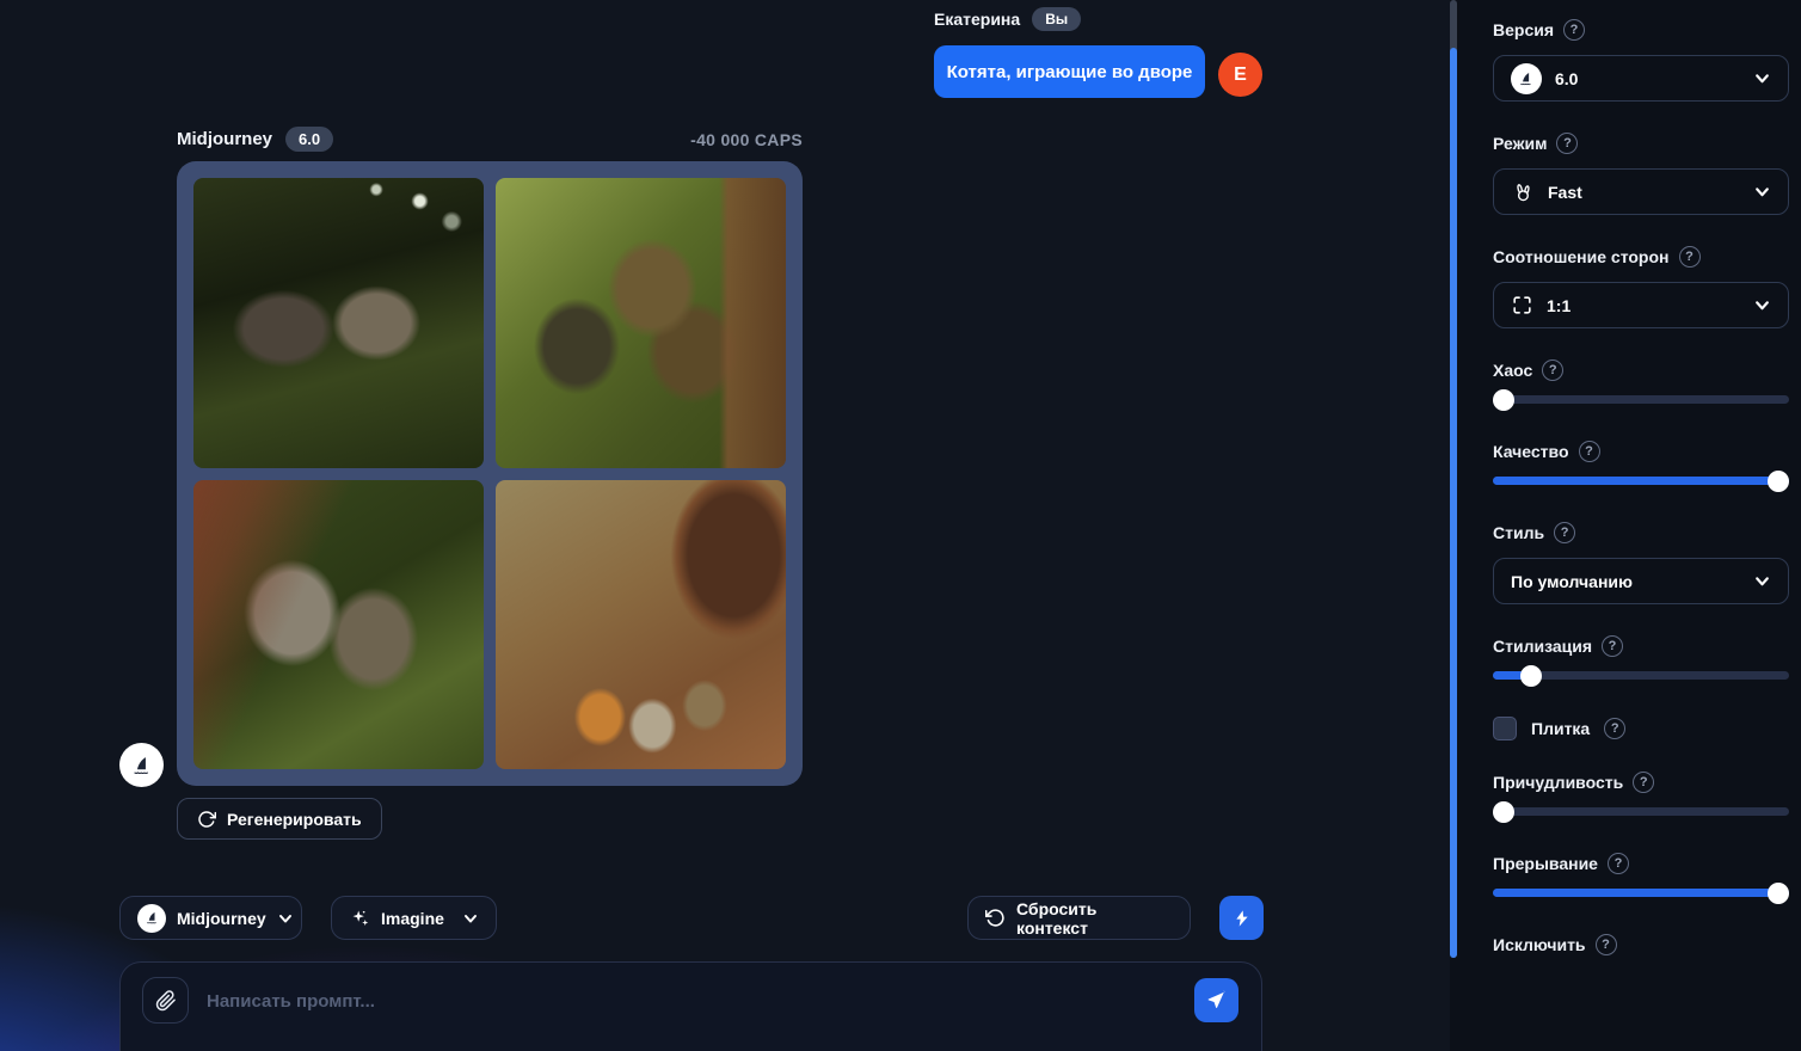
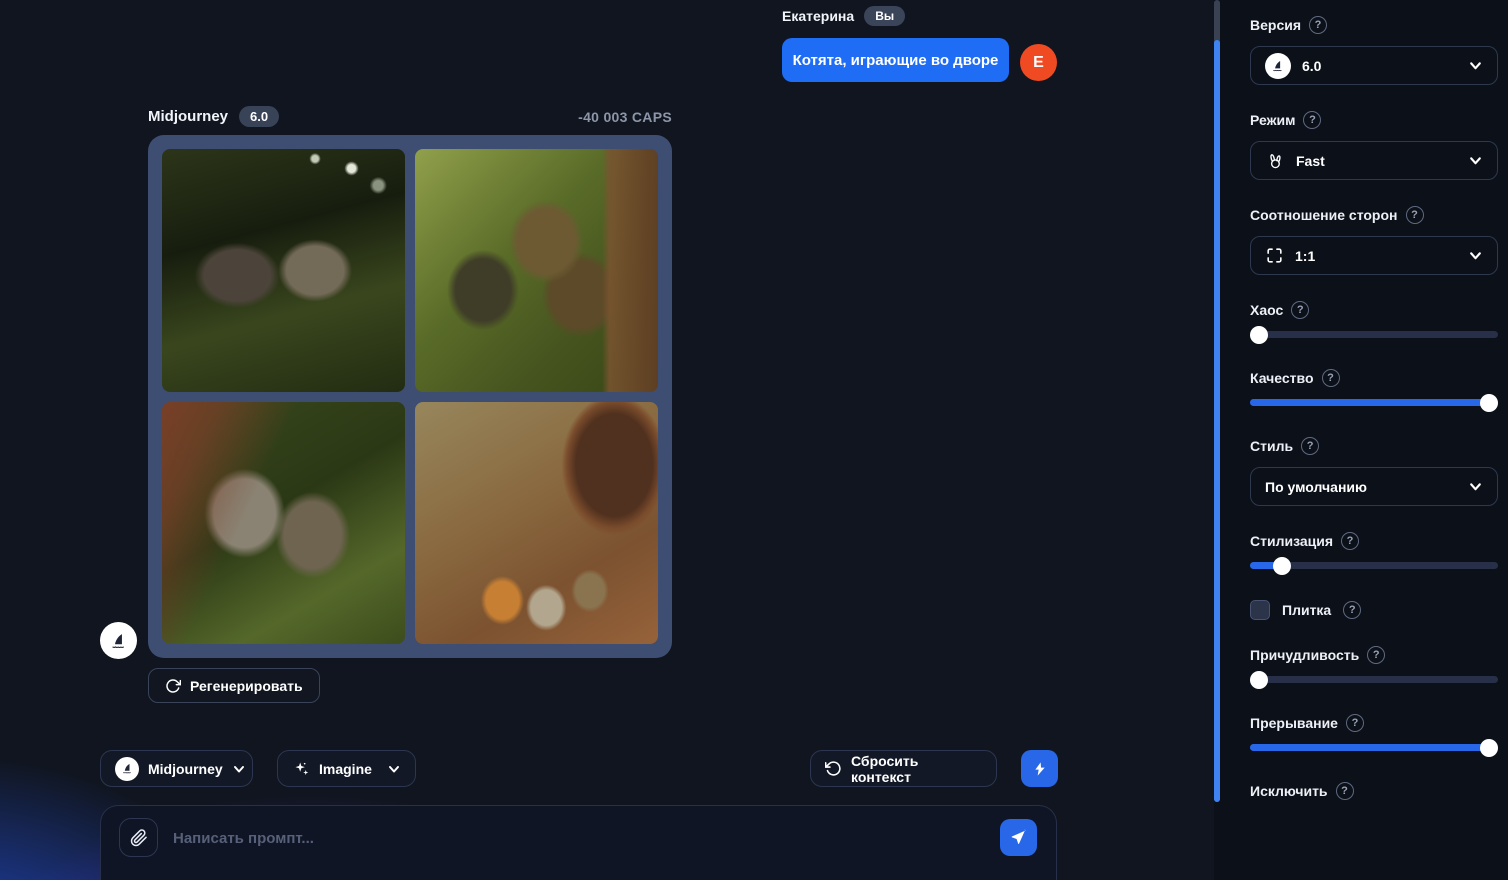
  Екатерина
  Вы
  Котята, играющие во дворе
  E
  Midjourney
  6.0
- -40 000 CAPS
+ -40 003 CAPS
  Регенерировать
  Midjourney
  Imagine
  Сбросить контекст
  Написать промпт...
  Версия
  ?
  6.0
  Режим
  ?
  Fast
  Соотношение сторон
  ?
  1:1
  Хаос
  ?
  Качество
  ?
  Стиль
  ?
  По умолчанию
  Стилизация
  ?
  Плитка
  ?
  Причудливость
  ?
  Прерывание
  ?
  Исключить
  ?
